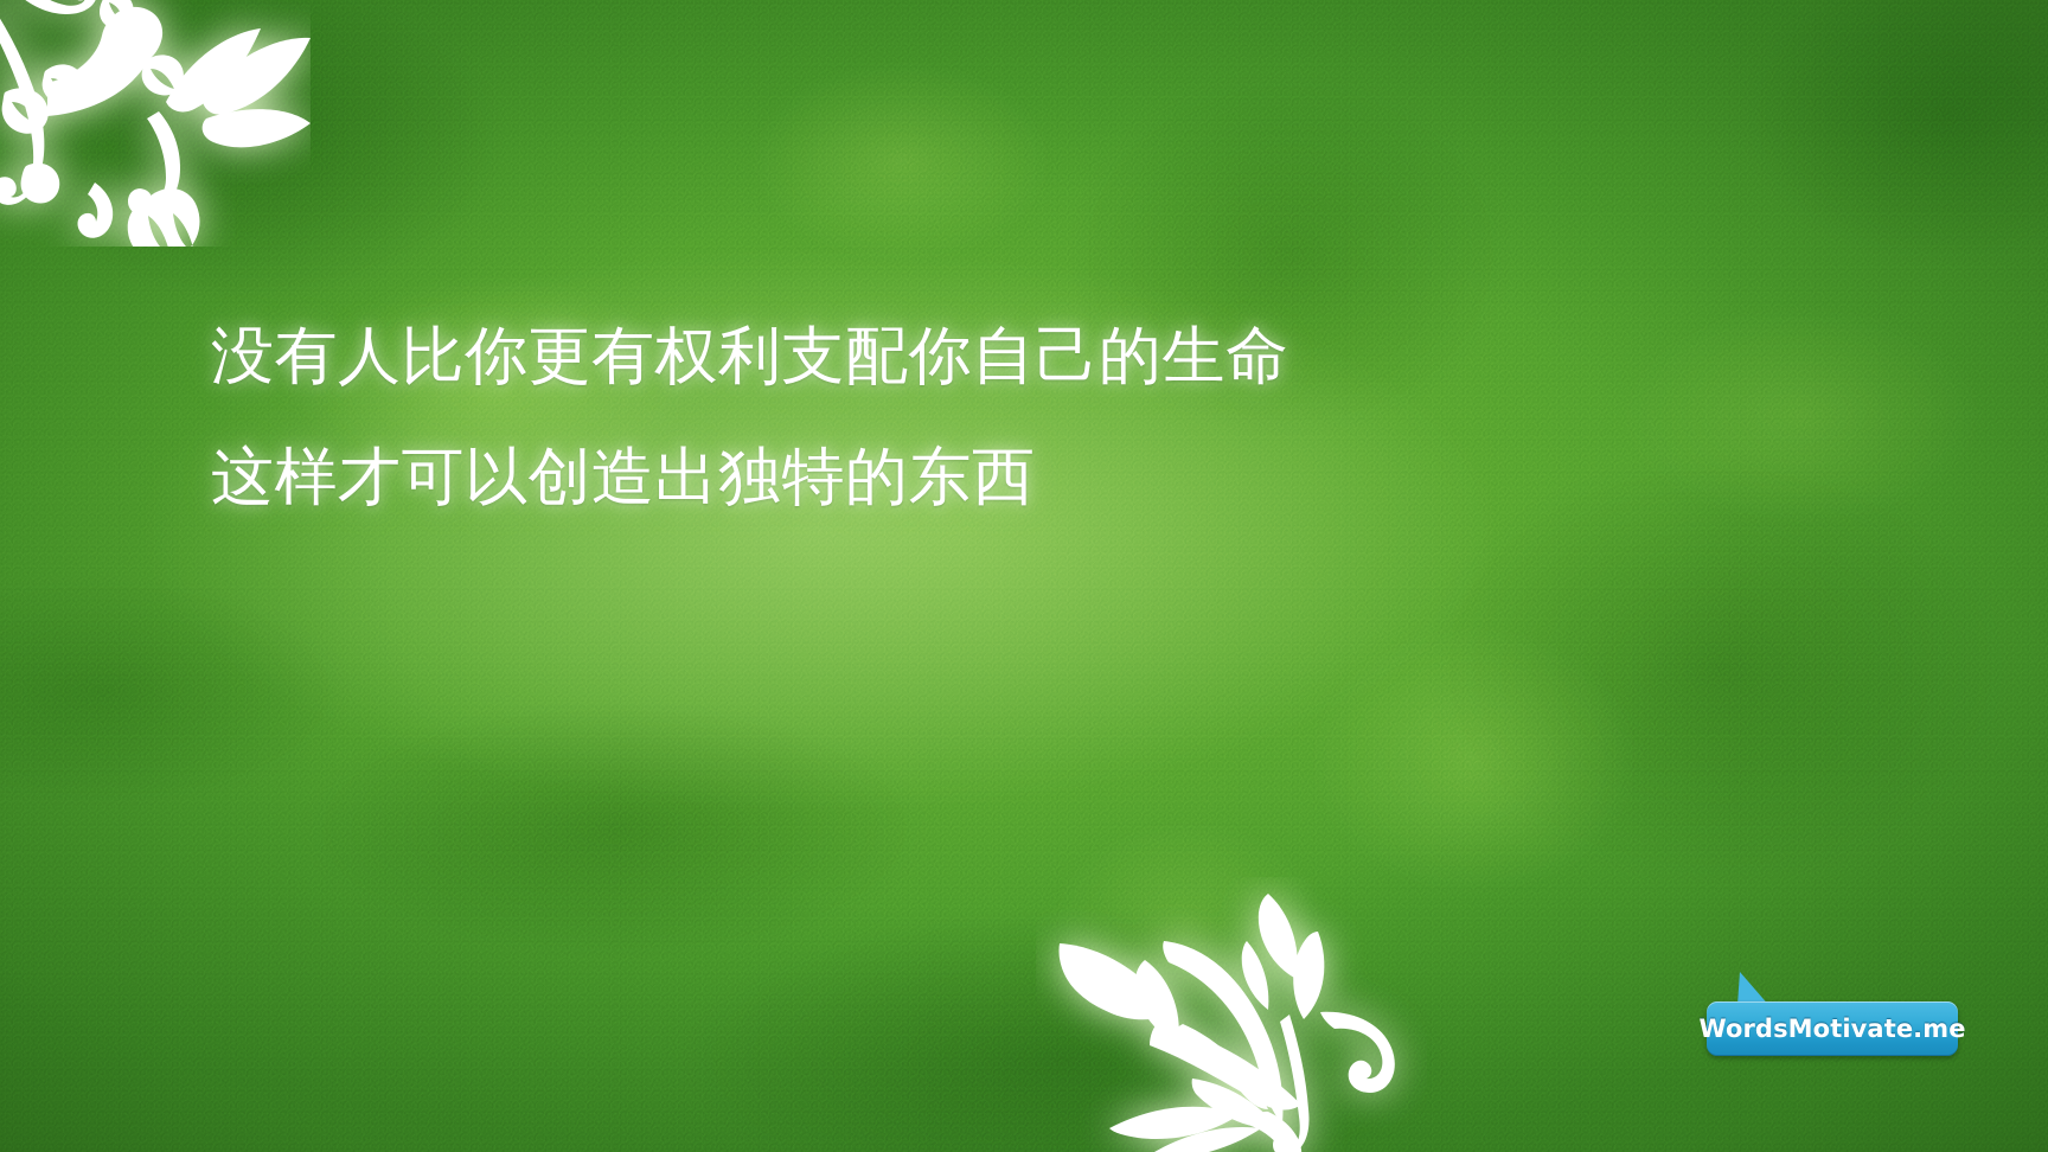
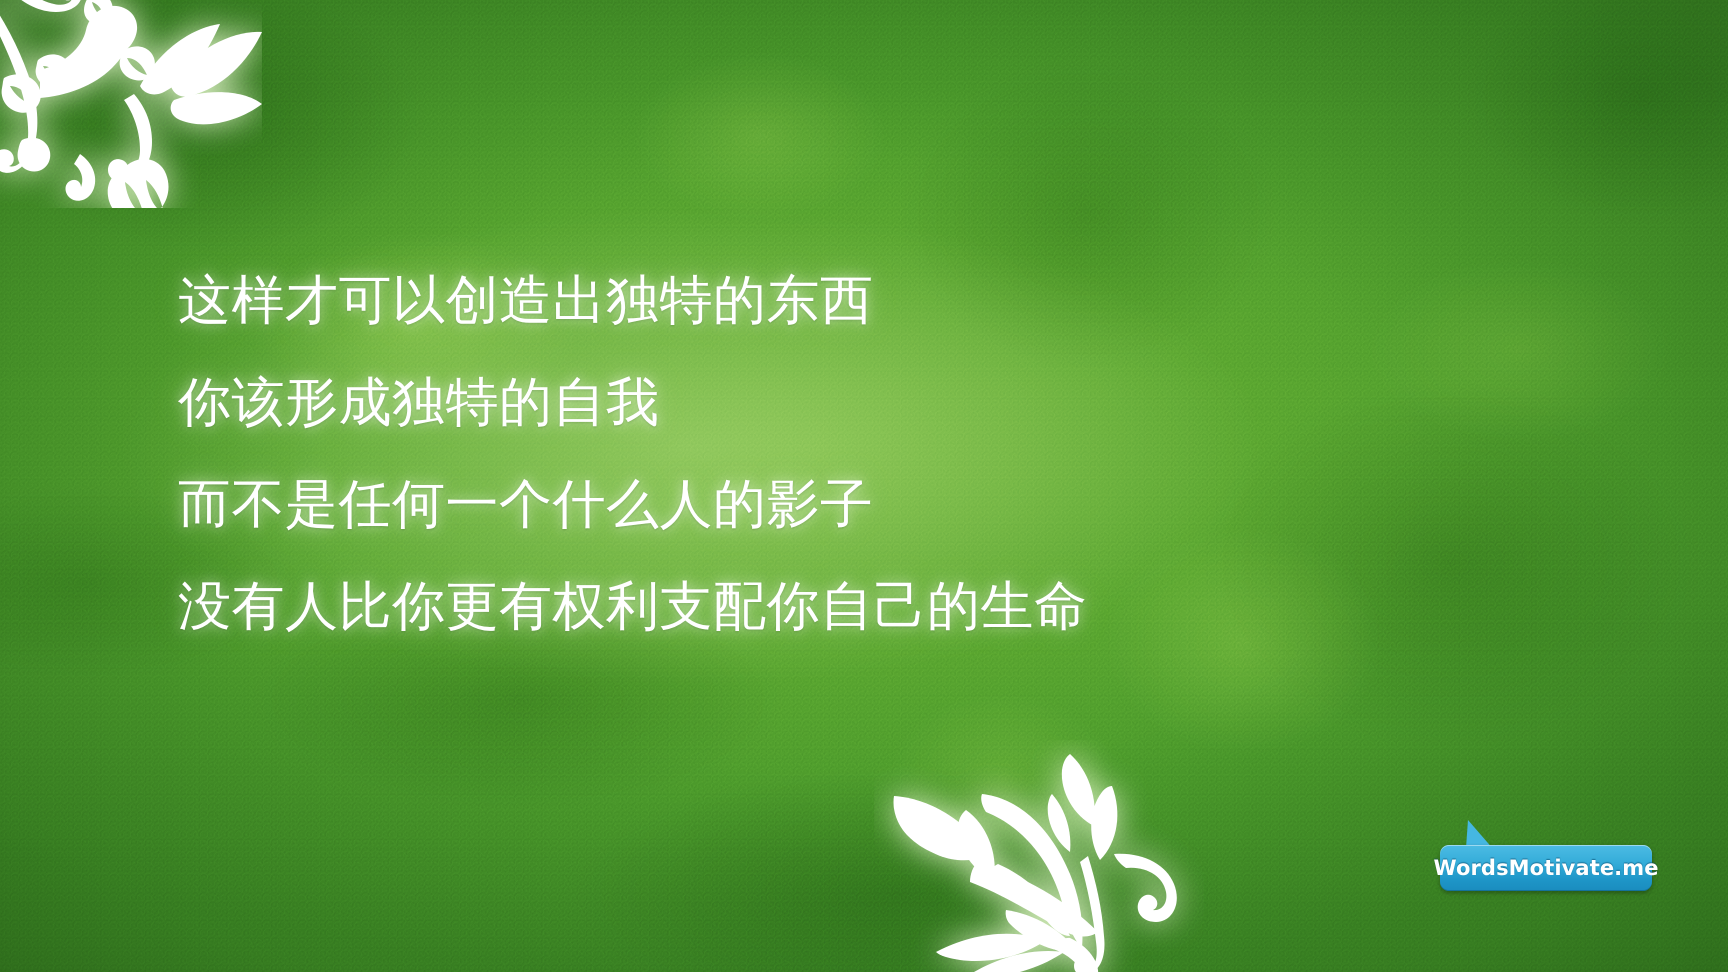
- 没有人比你更有权利支配你自己的生命
+ 这样才可以创造出独特的东西
+ 你该形成独特的自我
+ 而不是任何一个什么人的影子
- 这样才可以创造出独特的东西
+ 没有人比你更有权利支配你自己的生命
  WordsMotivate.me
